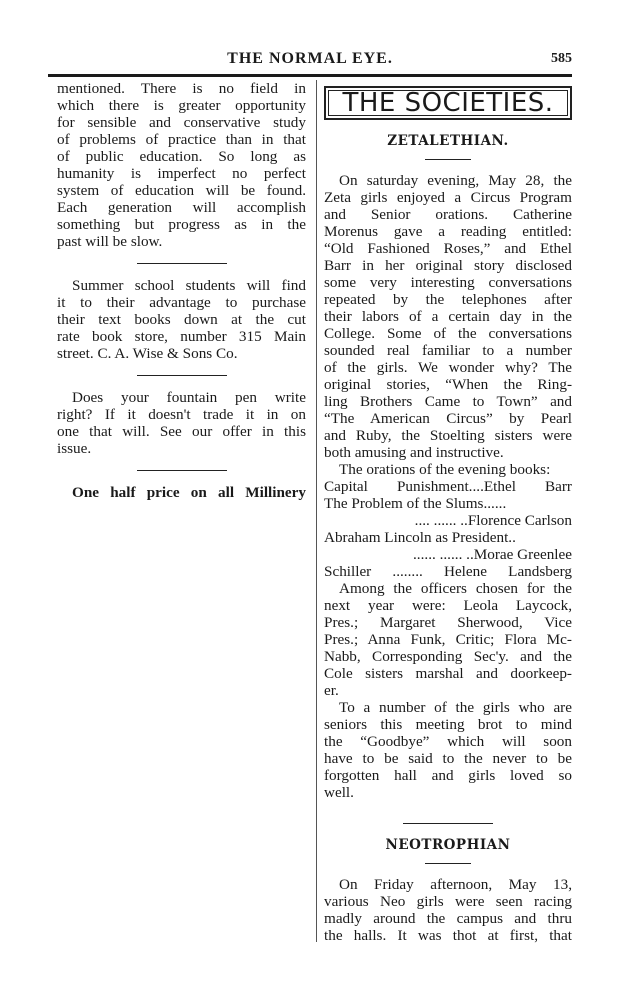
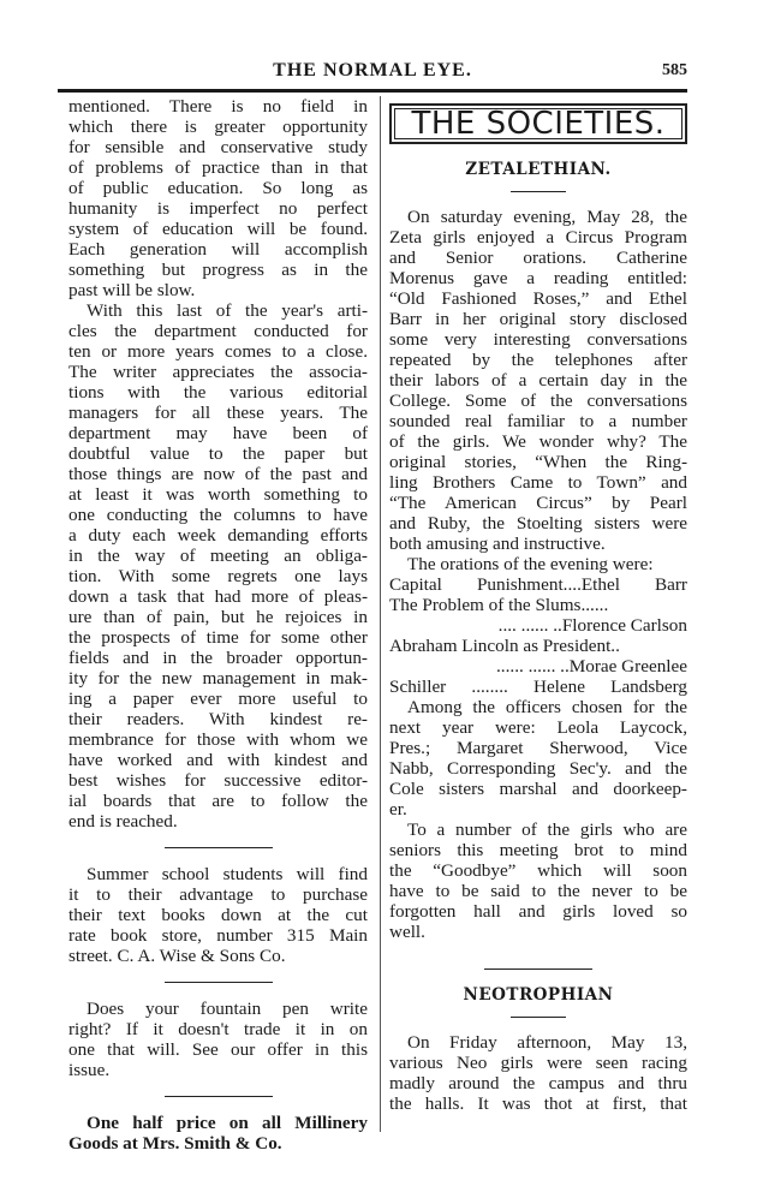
  THE NORMAL EYE.
  585
  mentioned. There is no field in
  which there is greater opportunity
  for sensible and conservative study
  of problems of practice than in that
  of public education. So long as
  humanity is imperfect no perfect
  system of education will be found.
  Each generation will accomplish
  something but progress as in the
  past will be slow.
+ With this last of the year's arti-
+ cles the department conducted for
+ ten or more years comes to a close.
+ The writer appreciates the associa-
+ tions with the various editorial
+ managers for all these years. The
+ department may have been of
+ doubtful value to the paper but
+ those things are now of the past and
+ at least it was worth something to
+ one conducting the columns to have
+ a duty each week demanding efforts
+ in the way of meeting an obliga-
+ tion. With some regrets one lays
+ down a task that had more of pleas-
+ ure than of pain, but he rejoices in
+ the prospects of time for some other
+ fields and in the broader opportun-
+ ity for the new management in mak-
+ ing a paper ever more useful to
+ their readers. With kindest re-
+ membrance for those with whom we
+ have worked and with kindest and
+ best wishes for successive editor-
+ ial boards that are to follow the
+ end is reached.
  Summer school students will find
  it to their advantage to purchase
  their text books down at the cut
  rate book store, number 315 Main
  street. C. A. Wise & Sons Co.
  Does your fountain pen write
  right? If it doesn't trade it in on
  one that will. See our offer in this
  issue.
  One half price on all Millinery
+ Goods at Mrs. Smith & Co.
  THE SOCIETIES.
  ZETALETHIAN.
  On saturday evening, May 28, the
  Zeta girls enjoyed a Circus Program
  and Senior orations. Catherine
  Morenus gave a reading entitled:
  “Old Fashioned Roses,” and Ethel
  Barr in her original story disclosed
  some very interesting conversations
  repeated by the telephones after
  their labors of a certain day in the
  College. Some of the conversations
  sounded real familiar to a number
  of the girls. We wonder why? The
  original stories, “When the Ring-
  ling Brothers Came to Town” and
  “The American Circus” by Pearl
  and Ruby, the Stoelting sisters were
  both amusing and instructive.
- The orations of the evening books:
+ The orations of the evening were:
  Capital Punishment....Ethel Barr
  The Problem of the Slums......
  .... ...... ..Florence Carlson
  Abraham Lincoln as President..
  ...... ...... ..Morae Greenlee
  Schiller ........ Helene Landsberg
  Among the officers chosen for the
  next year were: Leola Laycock,
  Pres.; Margaret Sherwood, Vice
- Pres.; Anna Funk, Critic; Flora Mc-
  Nabb, Corresponding Sec'y. and the
  Cole sisters marshal and doorkeep-
  er.
  To a number of the girls who are
  seniors this meeting brot to mind
  the “Goodbye” which will soon
  have to be said to the never to be
  forgotten hall and girls loved so
  well.
  NEOTROPHIAN
  On Friday afternoon, May 13,
  various Neo girls were seen racing
  madly around the campus and thru
  the halls. It was thot at first, that
